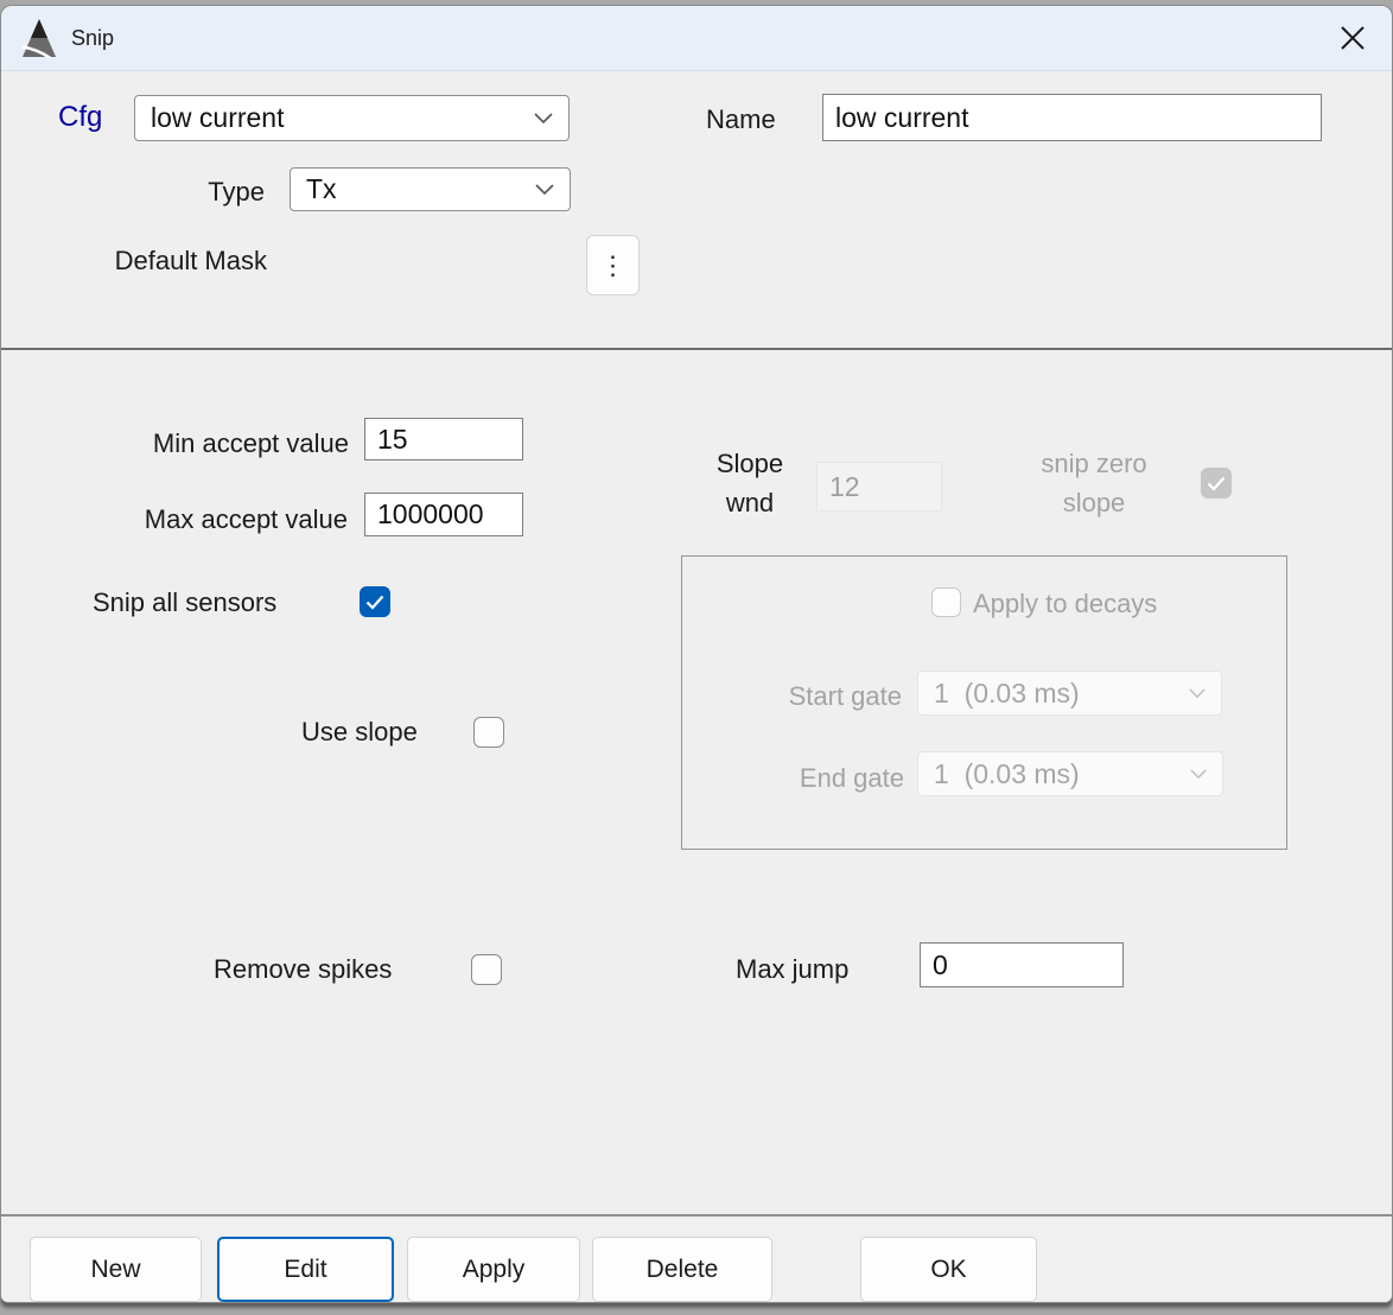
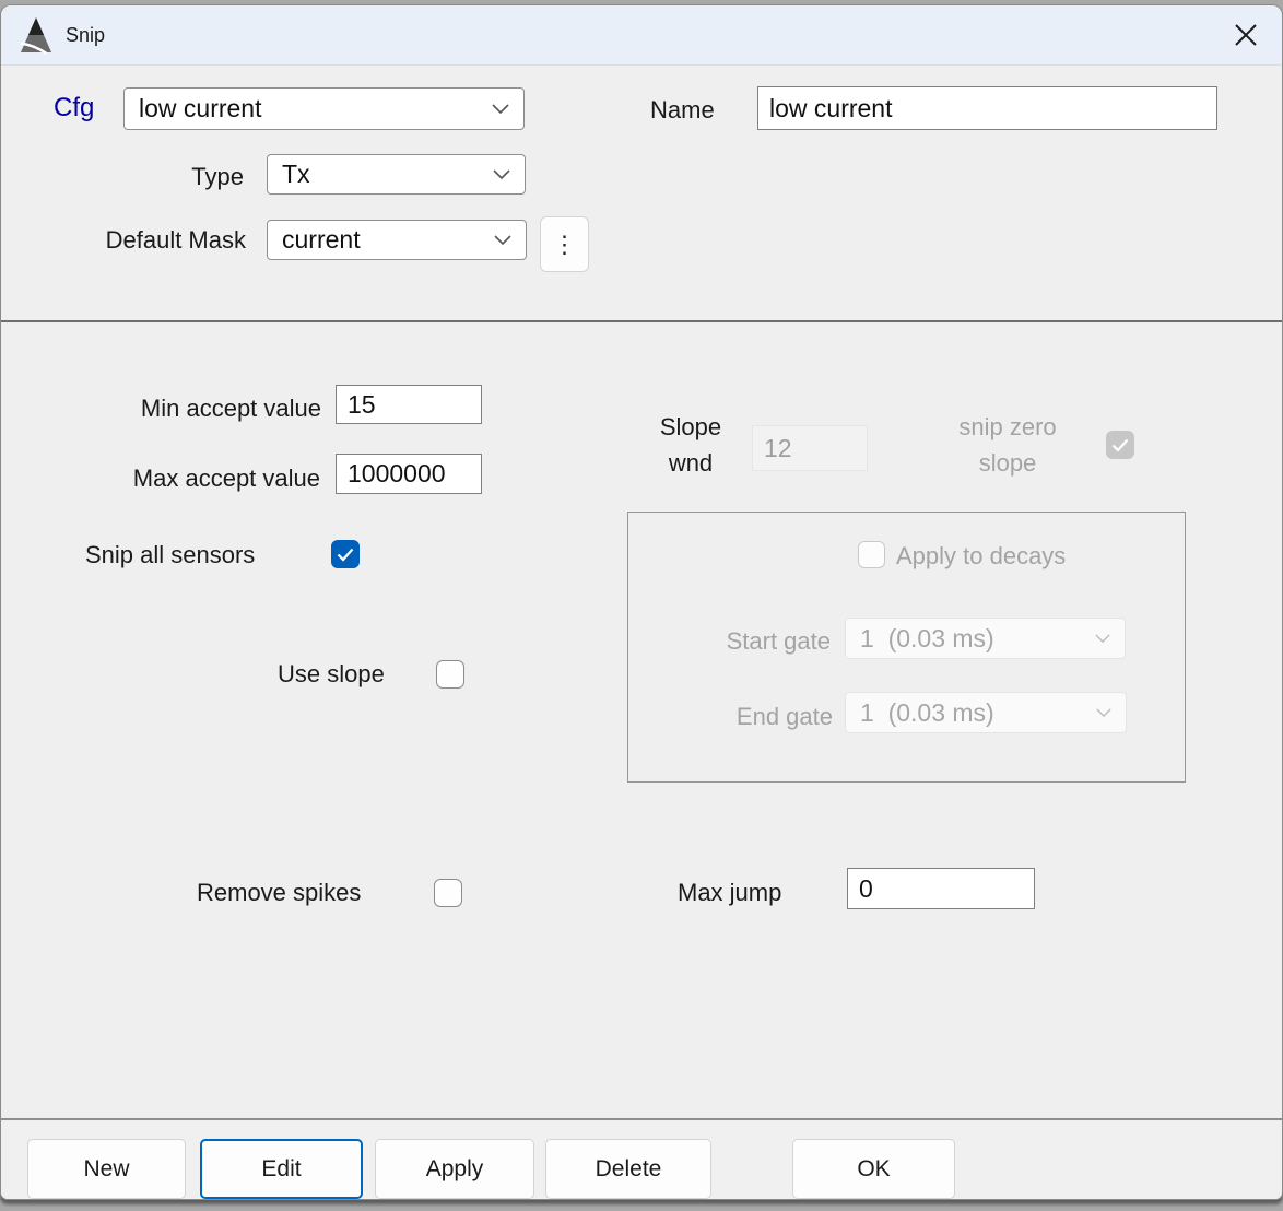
  Snip
  Cfg
  low current
  Name
  low current
  Type
  Tx
  Default Mask
+ current
  ⋮
  Min accept value
  15
  Max accept value
  1000000
  Slope
  wnd
  12
  snip zero
  slope
  Snip all sensors
  Use slope
  Remove spikes
  Max jump
  0
  Apply to decays
  Start gate
  1 (0.03 ms)
  End gate
  1 (0.03 ms)
  New
  Edit
  Apply
  Delete
  OK
